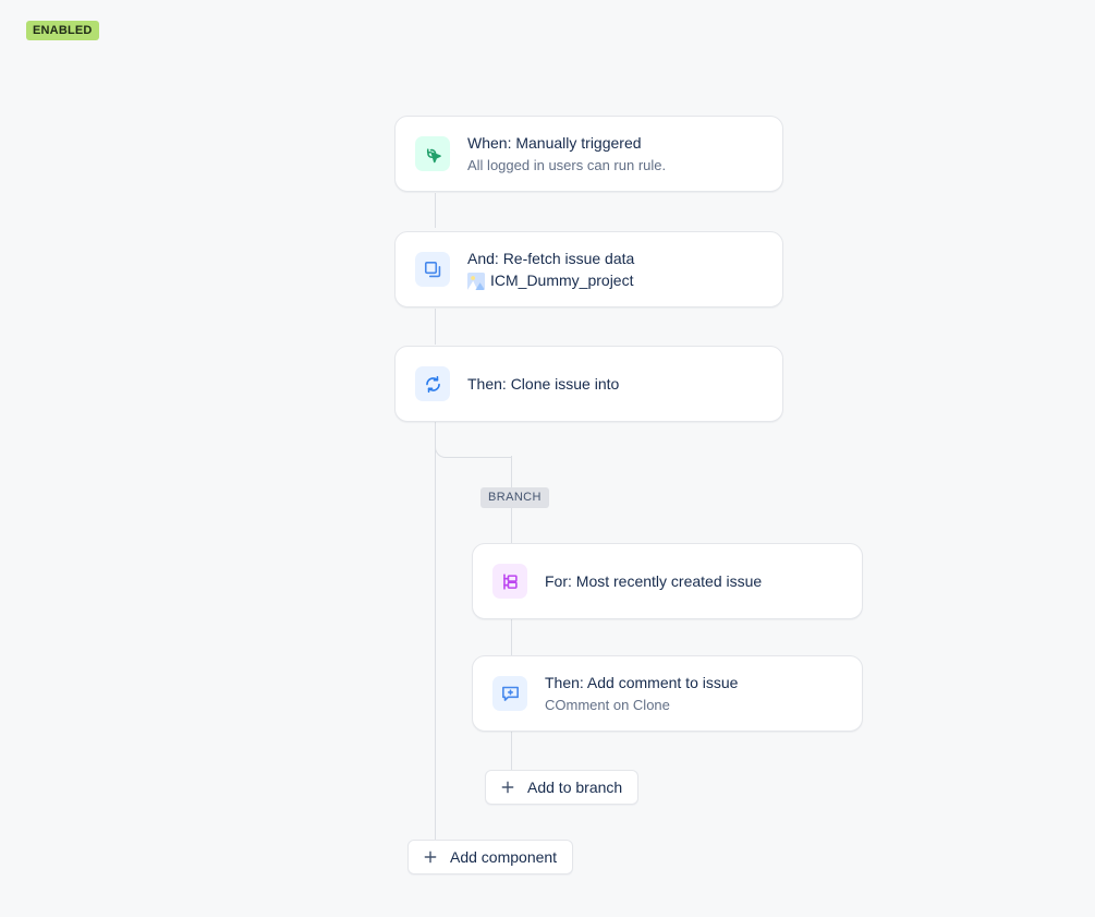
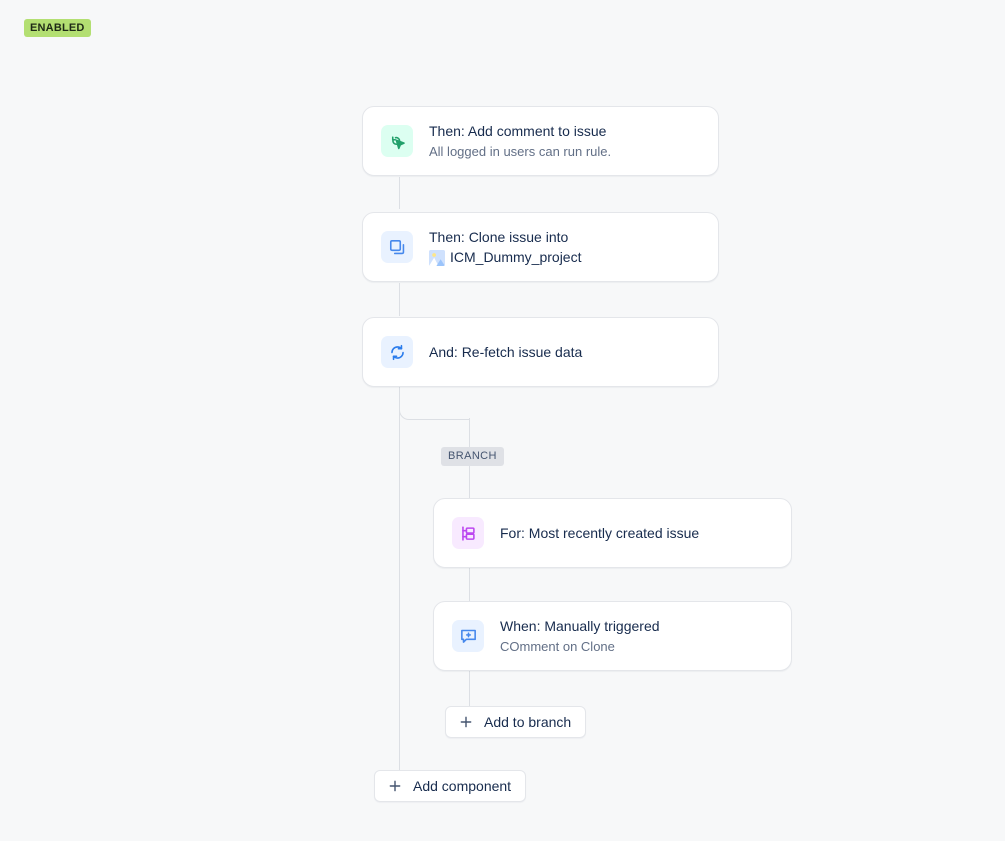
  ENABLED
  BRANCH
- When: Manually triggered
+ Then: Add comment to issue
  All logged in users can run rule.
- And: Re-fetch issue data
+ Then: Clone issue into
  ICM_Dummy_project
- Then: Clone issue into
+ And: Re-fetch issue data
  For: Most recently created issue
- Then: Add comment to issue
+ When: Manually triggered
  COmment on Clone
  Add to branch
  Add component
